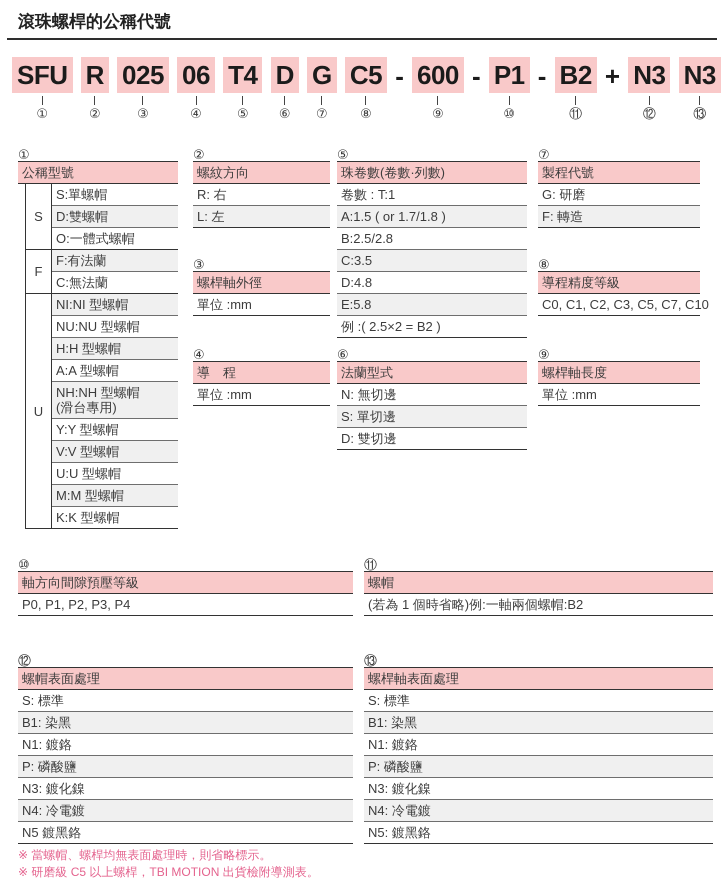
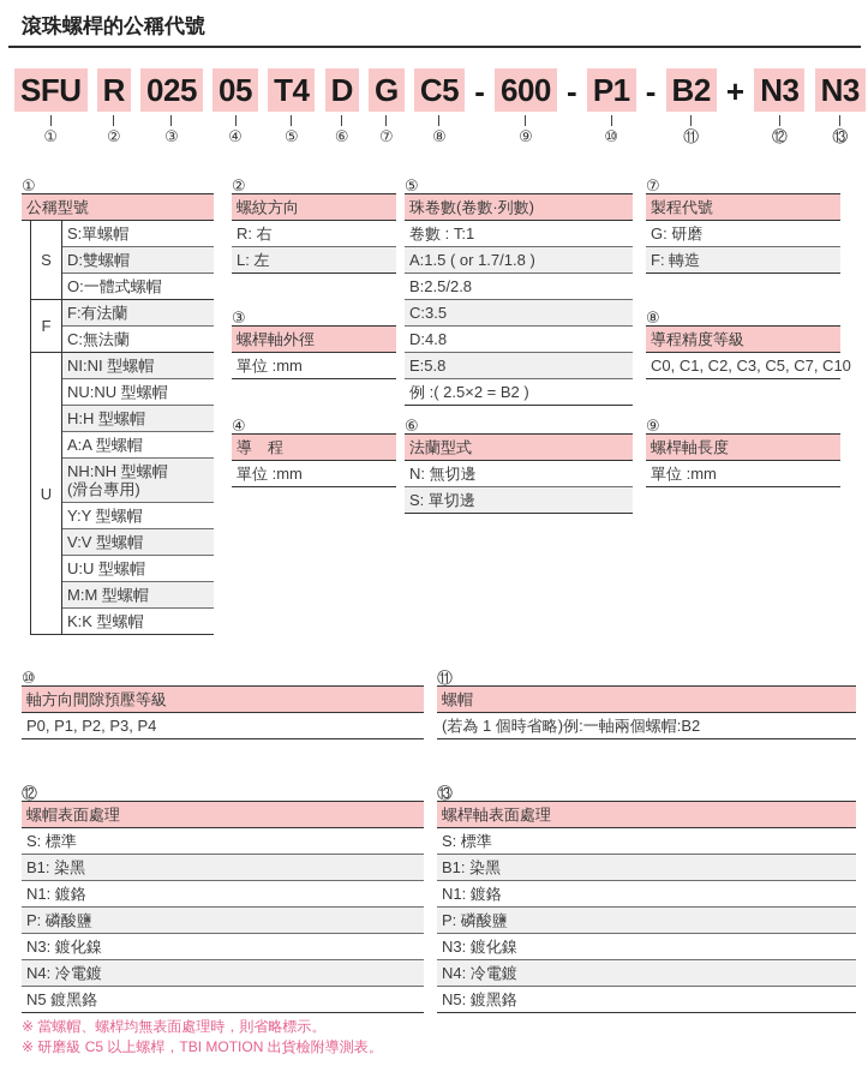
  滾珠螺桿的公稱代號
  SFU
  ①
  R
  ②
  025
  ③
- 06
+ 05
  ④
  T4
  ⑤
  D
  ⑥
  G
  ⑦
  C5
  ⑧
  -
  600
  ⑨
  -
  P1
  ⑩
  -
  B2
  ⑪
  +
  N3
  ⑫
  N3
  ⑬
  ①
  公稱型號
  S
  S:單螺帽
  D:雙螺帽
  O:一體式螺帽
  F
  F:有法蘭
  C:無法蘭
  U
  NI:NI 型螺帽
  NU:NU 型螺帽
  H:H 型螺帽
  A:A 型螺帽
  NH:NH 型螺帽
  (滑台專用)
  Y:Y 型螺帽
  V:V 型螺帽
  U:U 型螺帽
  M:M 型螺帽
  K:K 型螺帽
  ②
  螺紋方向
  R: 右
  L: 左
  ③
  螺桿軸外徑
  單位 :mm
  ④
  導 程
  單位 :mm
  ⑤
  珠卷數(卷數·列數)
  卷數 : T:1
  A:1.5 ( or 1.7/1.8 )
  B:2.5/2.8
  C:3.5
  D:4.8
  E:5.8
  例 :( 2.5×2 = B2 )
  ⑥
  法蘭型式
  N: 無切邊
  S: 單切邊
- D: 雙切邊
  ⑦
  製程代號
  G: 研磨
  F: 轉造
  ⑧
  導程精度等級
  C0, C1, C2, C3, C5, C7, C10
  ⑨
  螺桿軸長度
  單位 :mm
  ⑩
  軸方向間隙預壓等級
  P0, P1, P2, P3, P4
  ⑪
  螺帽
  (若為 1 個時省略)例:一軸兩個螺帽:B2
  ⑫
  螺帽表面處理
  S: 標準
  B1: 染黑
  N1: 鍍鉻
  P: 磷酸鹽
  N3: 鍍化鎳
  N4: 冷電鍍
  N5 鍍黑鉻
  ⑬
  螺桿軸表面處理
  S: 標準
  B1: 染黑
  N1: 鍍鉻
  P: 磷酸鹽
  N3: 鍍化鎳
  N4: 冷電鍍
  N5: 鍍黑鉻
  ※ 當螺帽、螺桿均無表面處理時，則省略標示。
  ※ 研磨級 C5 以上螺桿，TBI MOTION 出貨檢附導測表。
